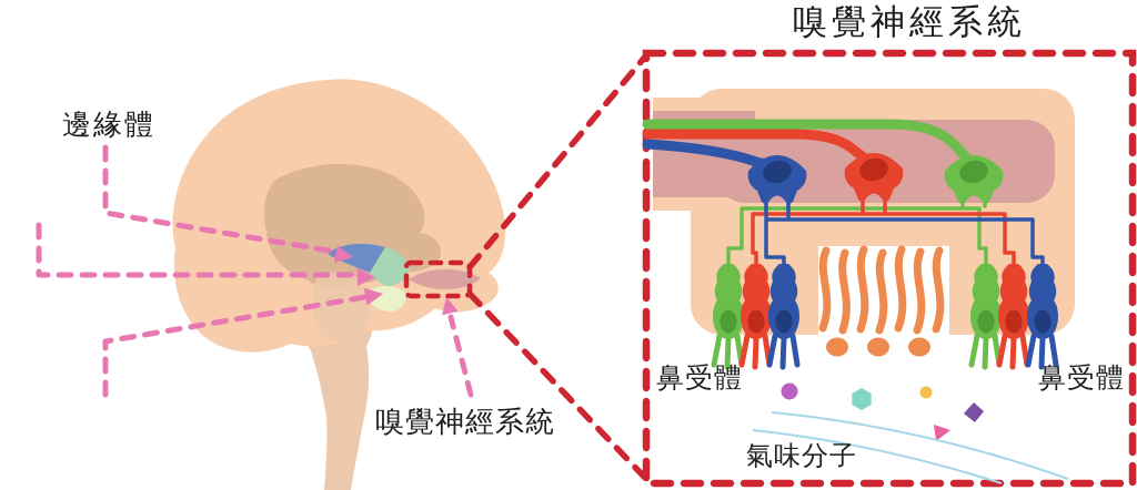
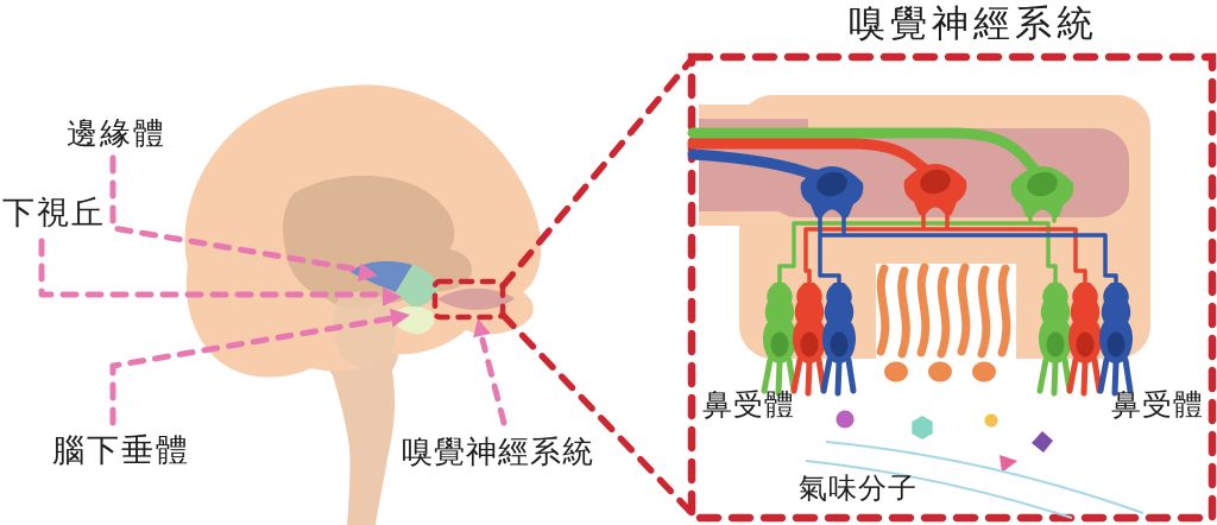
  邊緣體
+ 下視丘
+ 腦下垂體
  嗅覺神經系統
  嗅覺神經系統
  鼻受體
  鼻受體
  氣味分子
